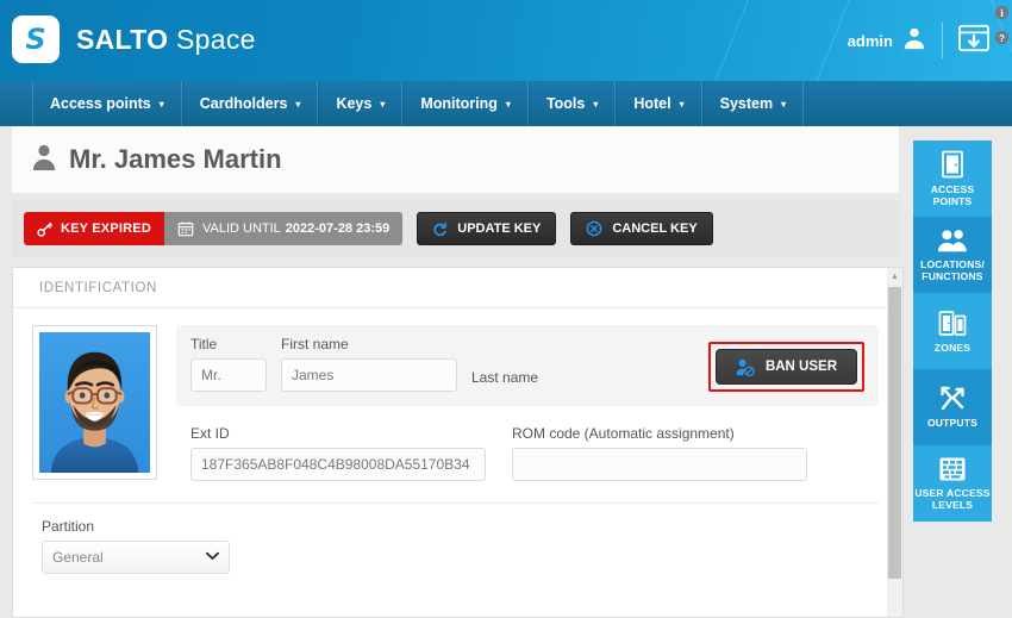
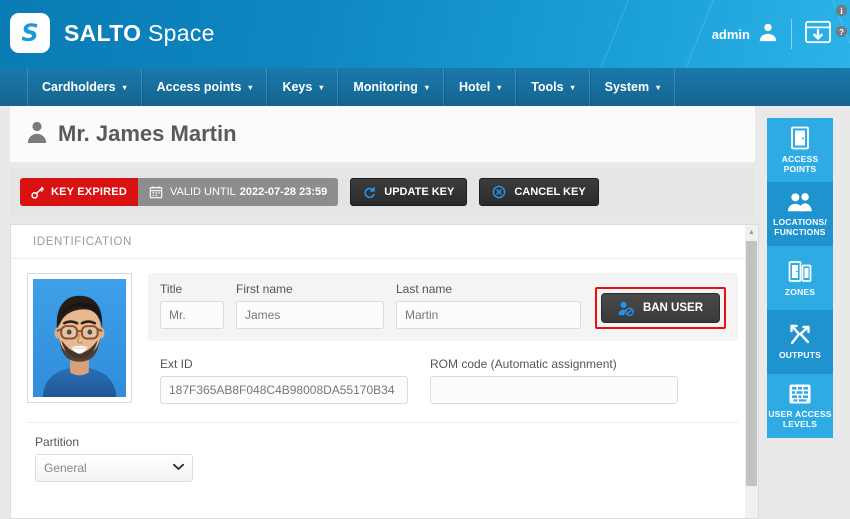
  S
  SALTO Space
  admin
  i
  ?
- Access points
+ Cardholders
  ▾
- Cardholders
+ Access points
  ▾
  Keys
  ▾
  Monitoring
  ▾
- Tools
+ Hotel
  ▾
- Hotel
+ Tools
  ▾
  System
  ▾
  Mr. James Martin
  KEY EXPIRED
  VALID UNTIL
  2022-07-28 23:59
  UPDATE KEY
  CANCEL KEY
  IDENTIFICATION
  Title
  Mr.
  First name
  James
  Last name
+ Martin
  BAN USER
  Ext ID
  187F365AB8F048C4B98008DA55170B34
  ROM code (Automatic assignment)
  Partition
  General
  ACCESS POINTS
  LOCATIONS/ FUNCTIONS
  ZONES
  OUTPUTS
  USER ACCESS LEVELS
